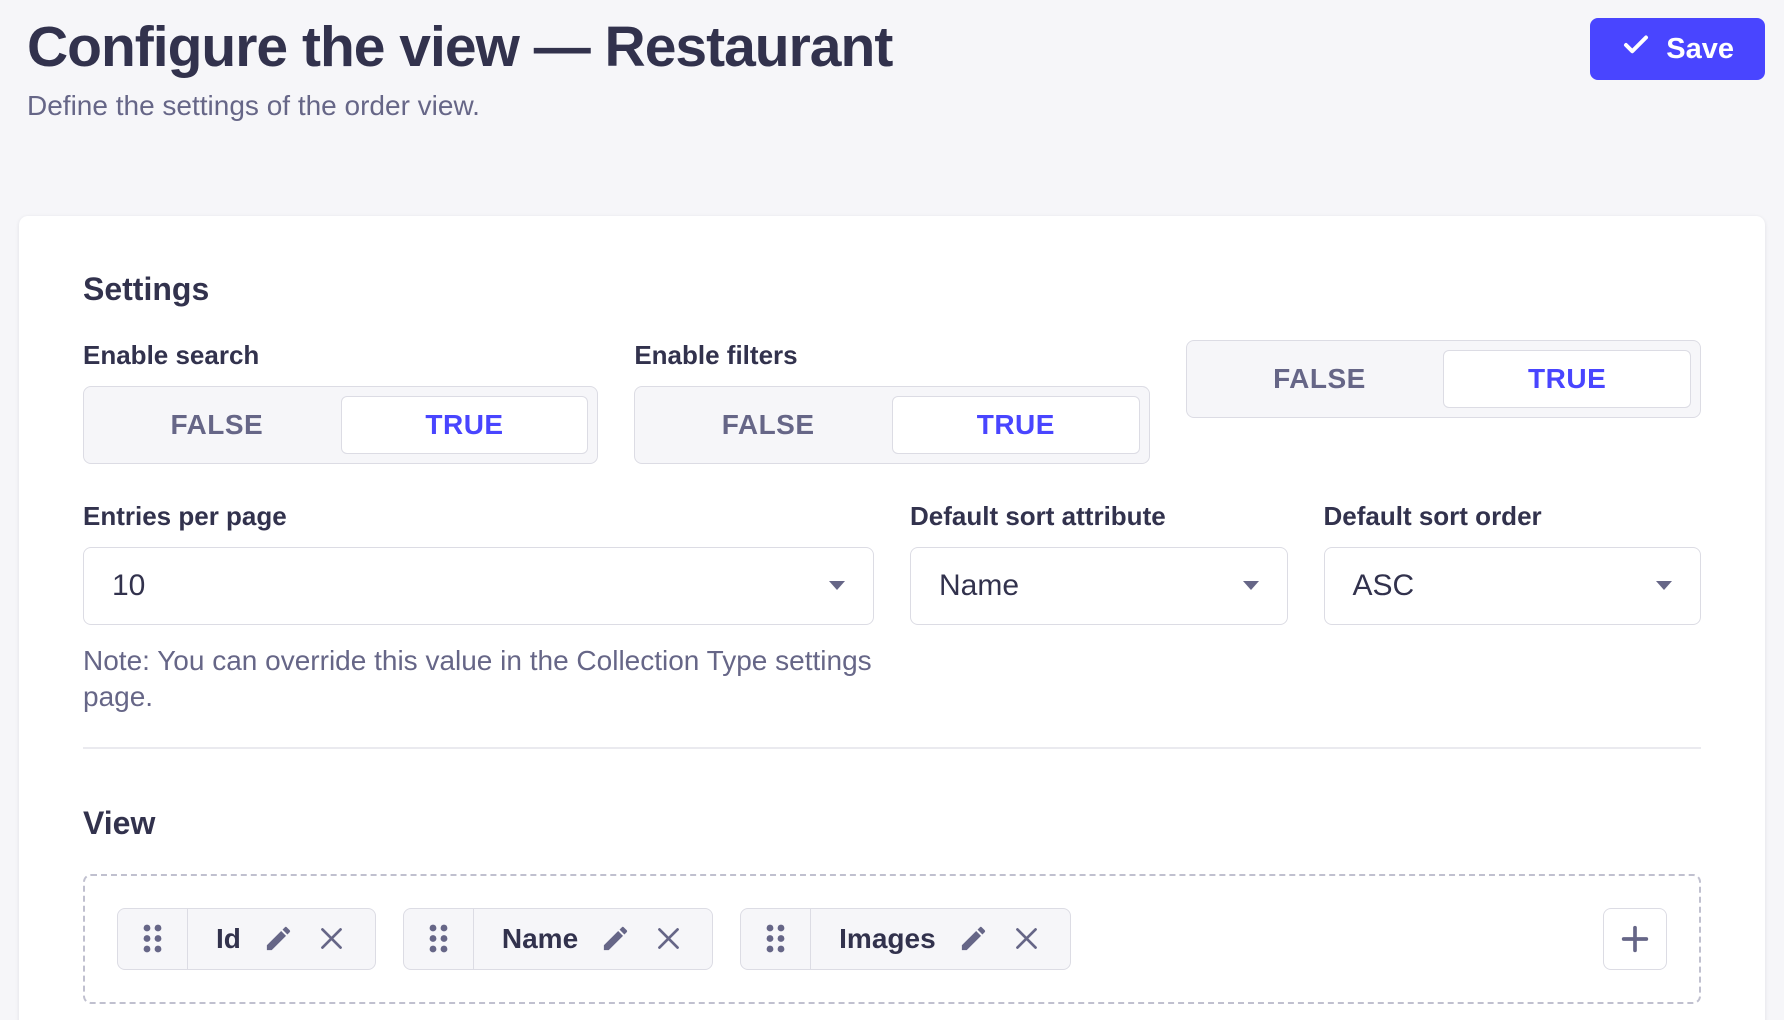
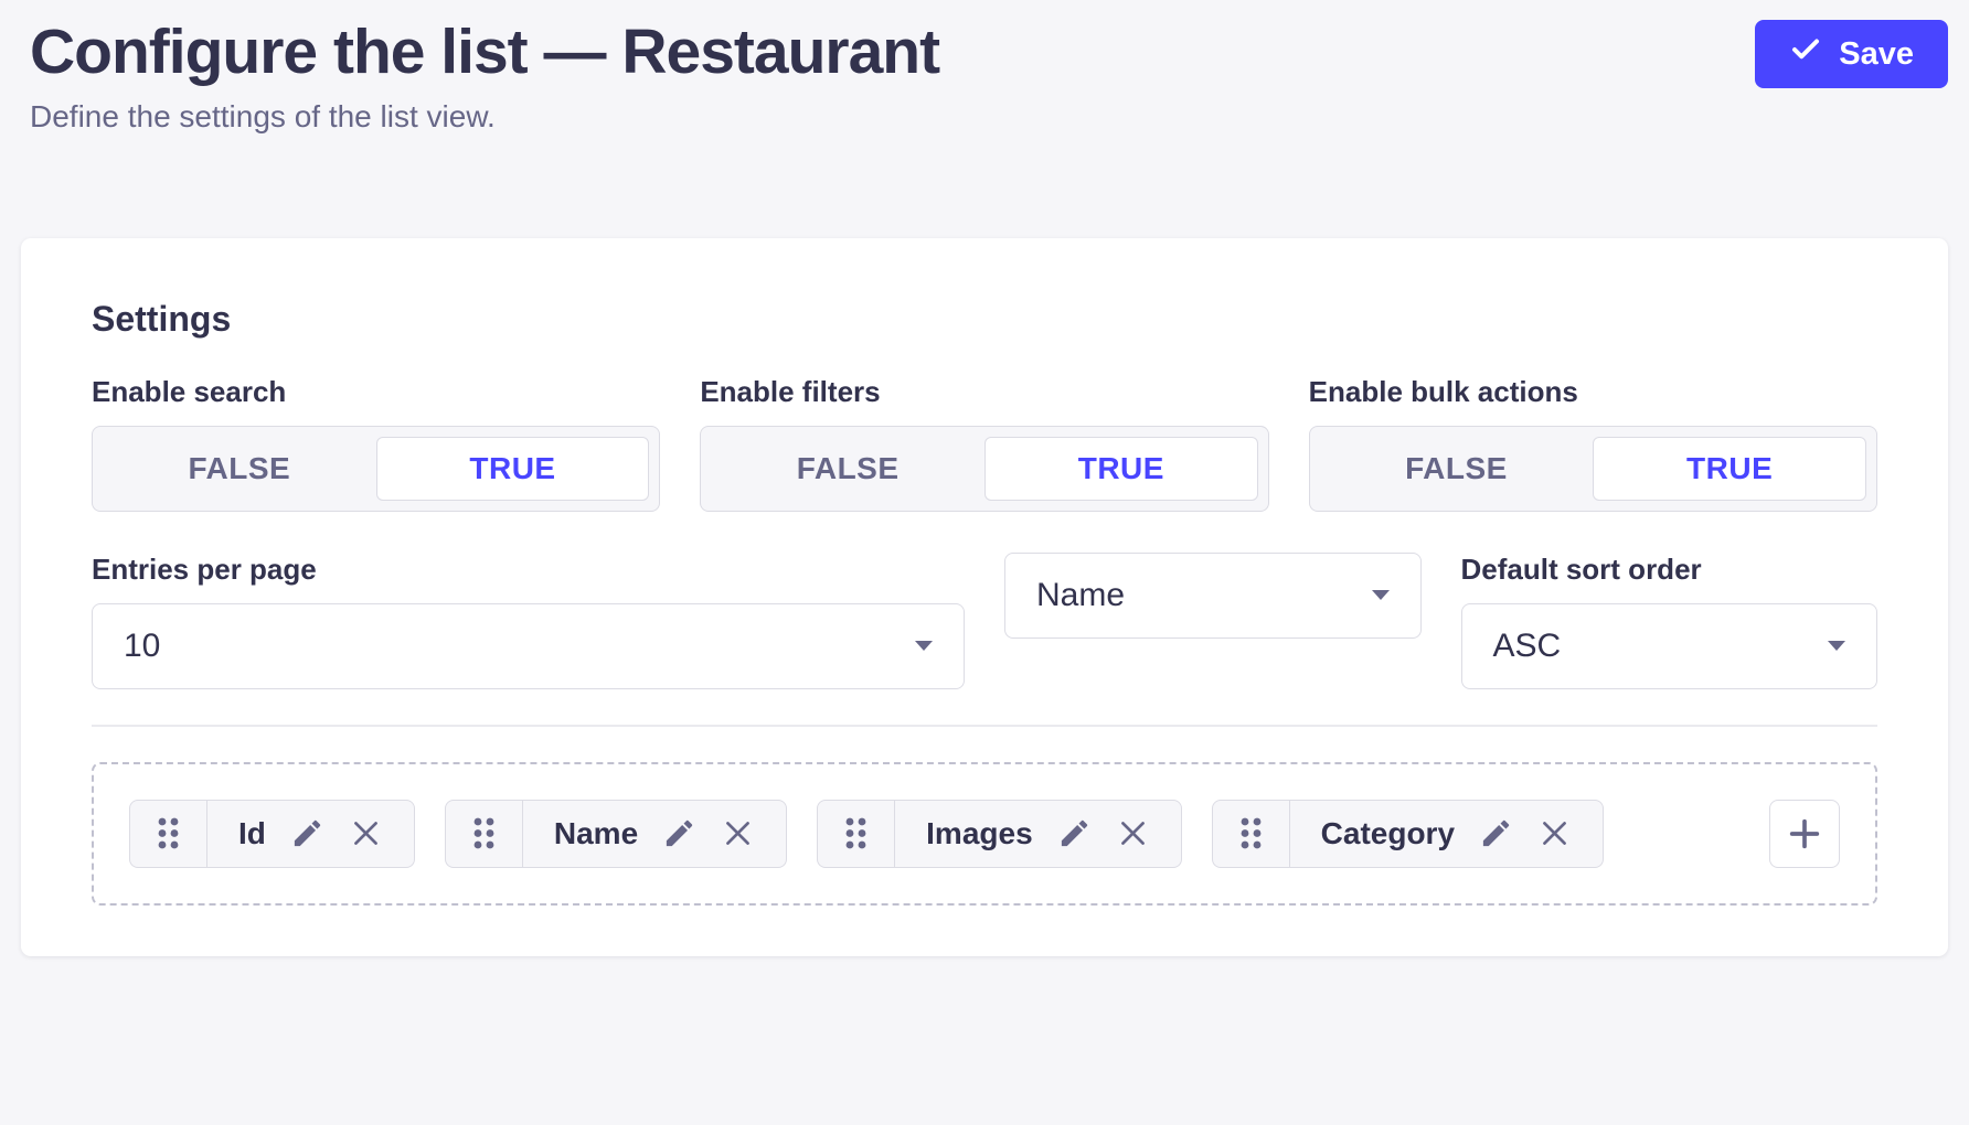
- Configure the view — Restaurant
+ Configure the list — Restaurant
- Define the settings of the order view.
+ Define the settings of the list view.
  Save
  Settings
  Enable search
  FALSE
  TRUE
  Enable filters
  FALSE
  TRUE
+ Enable bulk actions
  FALSE
  TRUE
  Entries per page
  10
- Note: You can override this value in the Collection Type settings page.
- Default sort attribute
  Name
  Default sort order
  ASC
- View
  Id
  Name
  Images
+ Category
